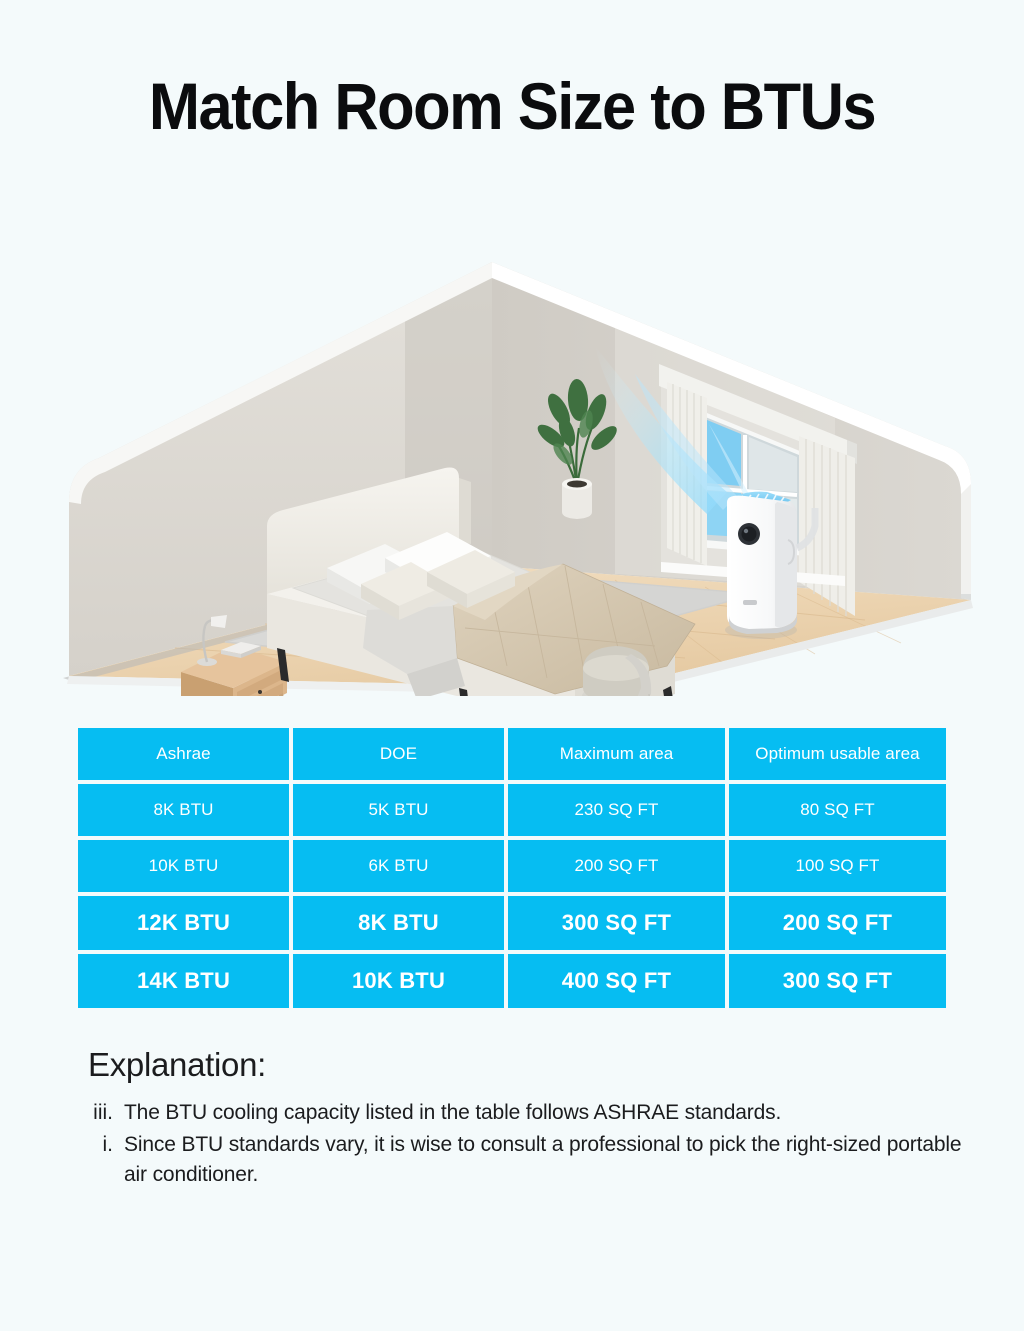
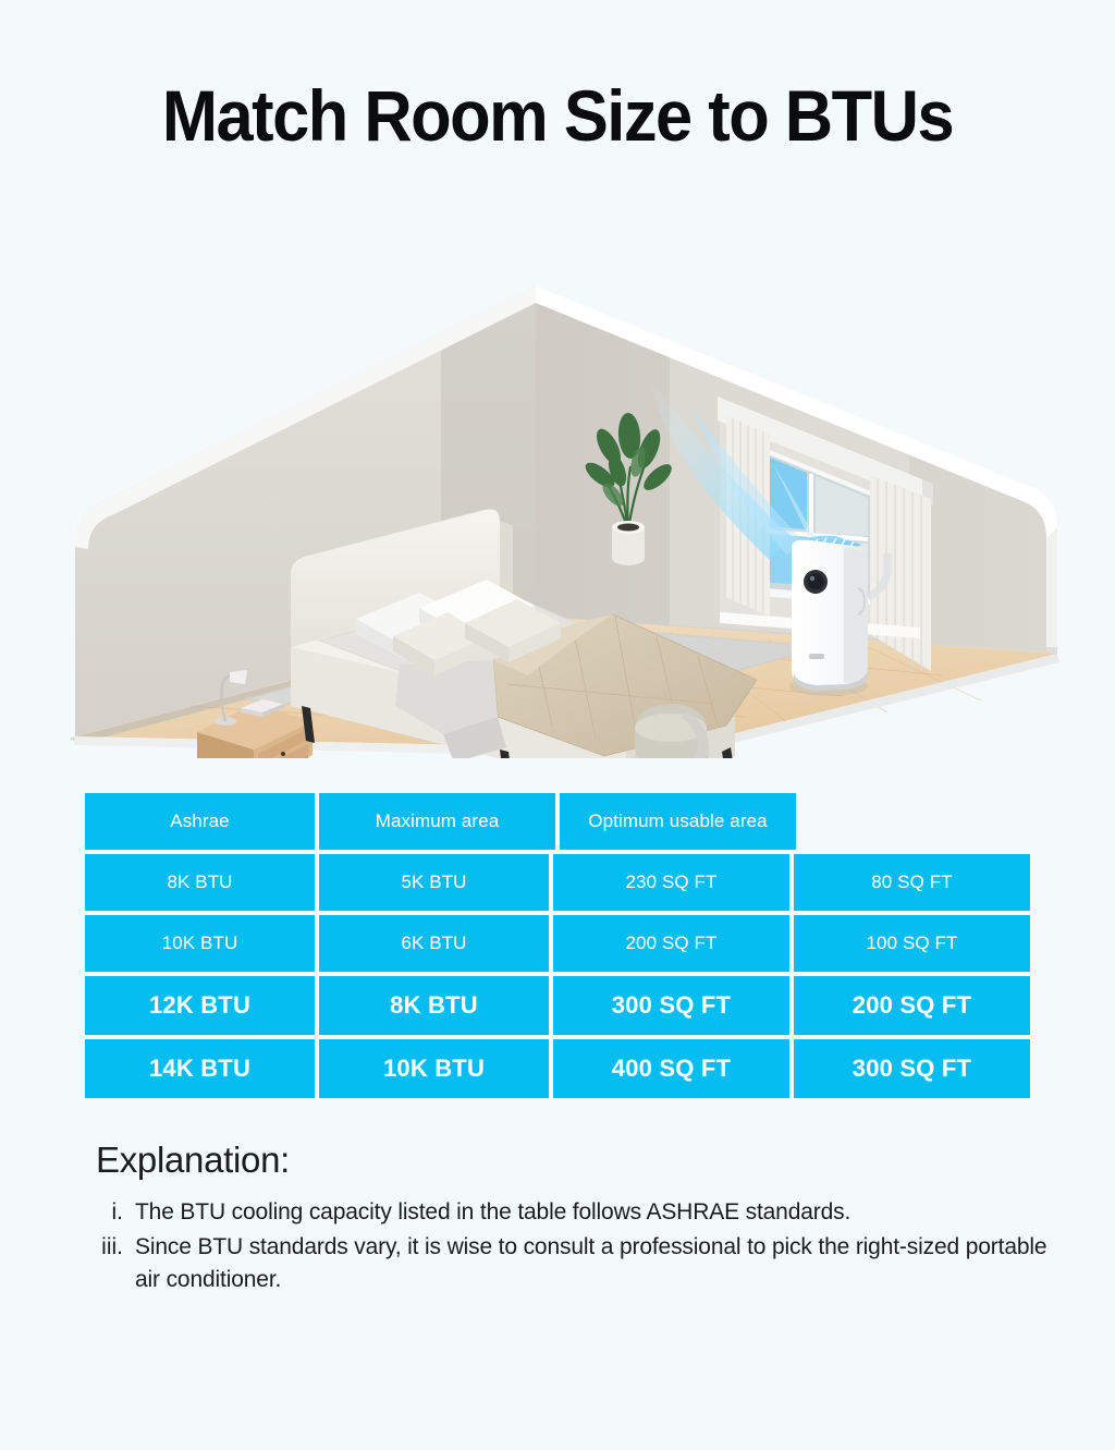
  Match Room Size to BTUs
  Ashrae
- DOE
  Maximum area
  Optimum usable area
  8K BTU
  5K BTU
  230 SQ FT
  80 SQ FT
  10K BTU
  6K BTU
  200 SQ FT
  100 SQ FT
  12K BTU
  8K BTU
  300 SQ FT
  200 SQ FT
  14K BTU
  10K BTU
  400 SQ FT
  300 SQ FT
  Explanation:
- iii.
+ i.
  The BTU cooling capacity listed in the table follows ASHRAE standards.
- i.
+ iii.
  Since BTU standards vary, it is wise to consult a professional to pick the right-sized portable air conditioner.
